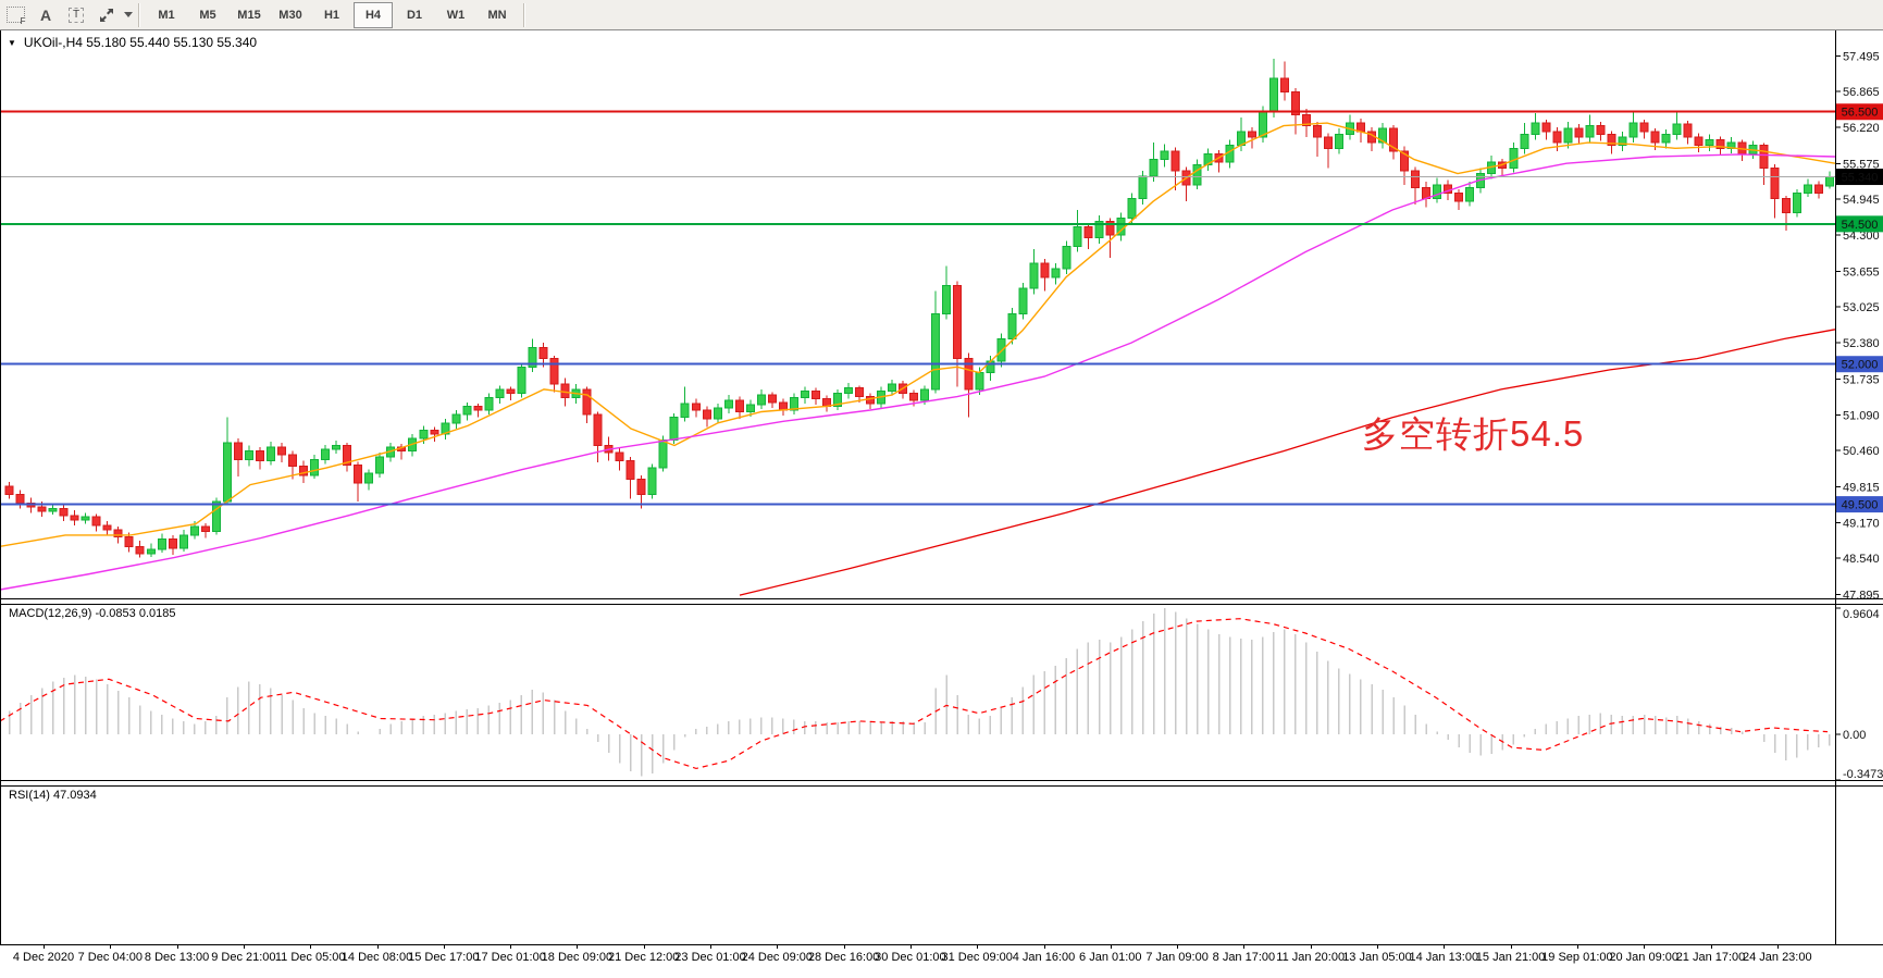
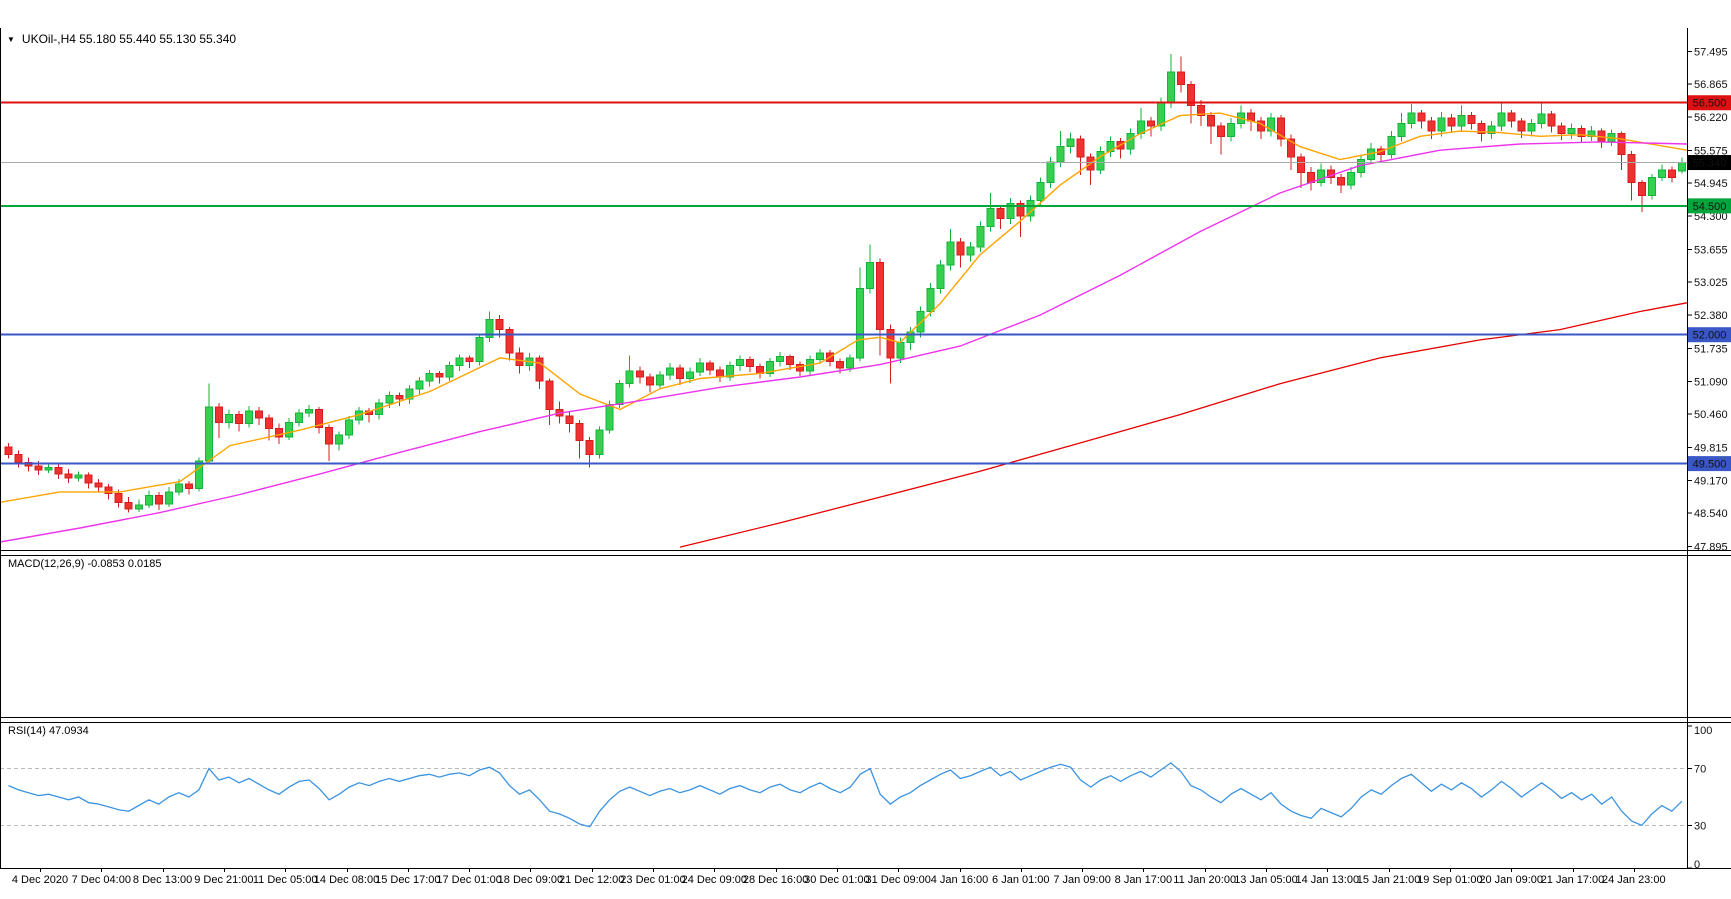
- F
- A
- T
- M1 M5 M15 M30 H1 H4 D1 W1 MN
  ▼
  UKOil-,H4 55.180 55.440 55.130 55.340
  57.495
  56.865
  56.220
  55.575
  54.945
  54.300
  53.655
  53.025
  52.380
  51.735
  51.090
  50.460
  49.815
  49.170
  48.540
  47.895
  56.500
  54.500
  52.000
  49.500
- 多空转折54.5
  MACD(12,26,9) -0.0853 0.0185
- 0.9604
- 0.00
- -0.3473
  RSI(14) 47.0934
+ 100
+ 70
+ 30
+ 0
  4 Dec 2020
  7 Dec 04:00
  8 Dec 13:00
  9 Dec 21:00
  11 Dec 05:00
  14 Dec 08:00
  15 Dec 17:00
  17 Dec 01:00
  18 Dec 09:00
  21 Dec 12:00
  23 Dec 01:00
  24 Dec 09:00
  28 Dec 16:00
  30 Dec 01:00
  31 Dec 09:00
  4 Jan 16:00
  6 Jan 01:00
  7 Jan 09:00
  8 Jan 17:00
  11 Jan 20:00
  13 Jan 05:00
  14 Jan 13:00
  15 Jan 21:00
  19 Sep 01:00
  20 Jan 09:00
  21 Jan 17:00
  24 Jan 23:00
